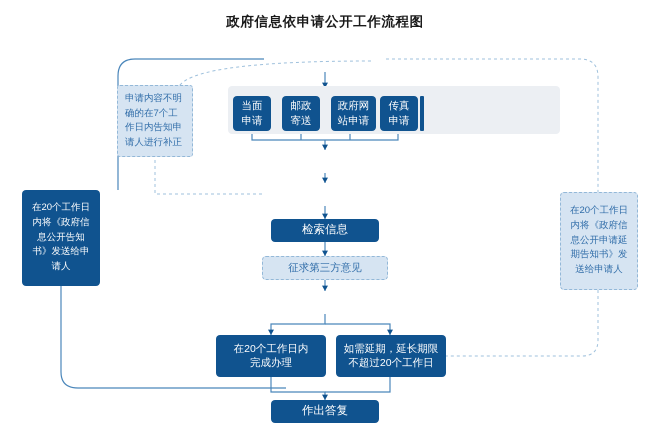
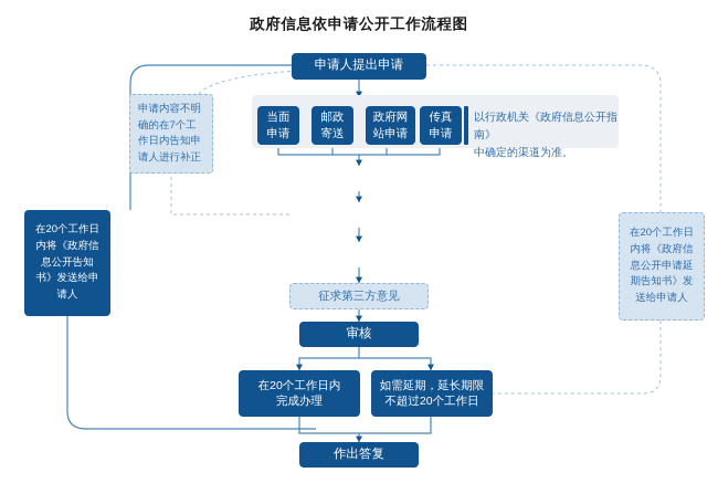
  政府信息依申请公开工作流程图
+ 申请人提出申请
  当面
  申请
  邮政
  寄送
  政府网
  站申请
  传真
  申请
+ 以行政机关《政府信息公开指南》
+ 中确定的渠道为准。
  申请内容不明确的在7个工作日内告知申请人进行补正
- 检索信息
  征求第三方意见
+ 审核
  在20个工作日内
  完成办理
  如需延期，延长期限
  不超过20个工作日
  作出答复
  在20个工作日内将《政府信息公开告知书》发送给申请人
  在20个工作日内将《政府信息公开申请延期告知书》发送给申请人
